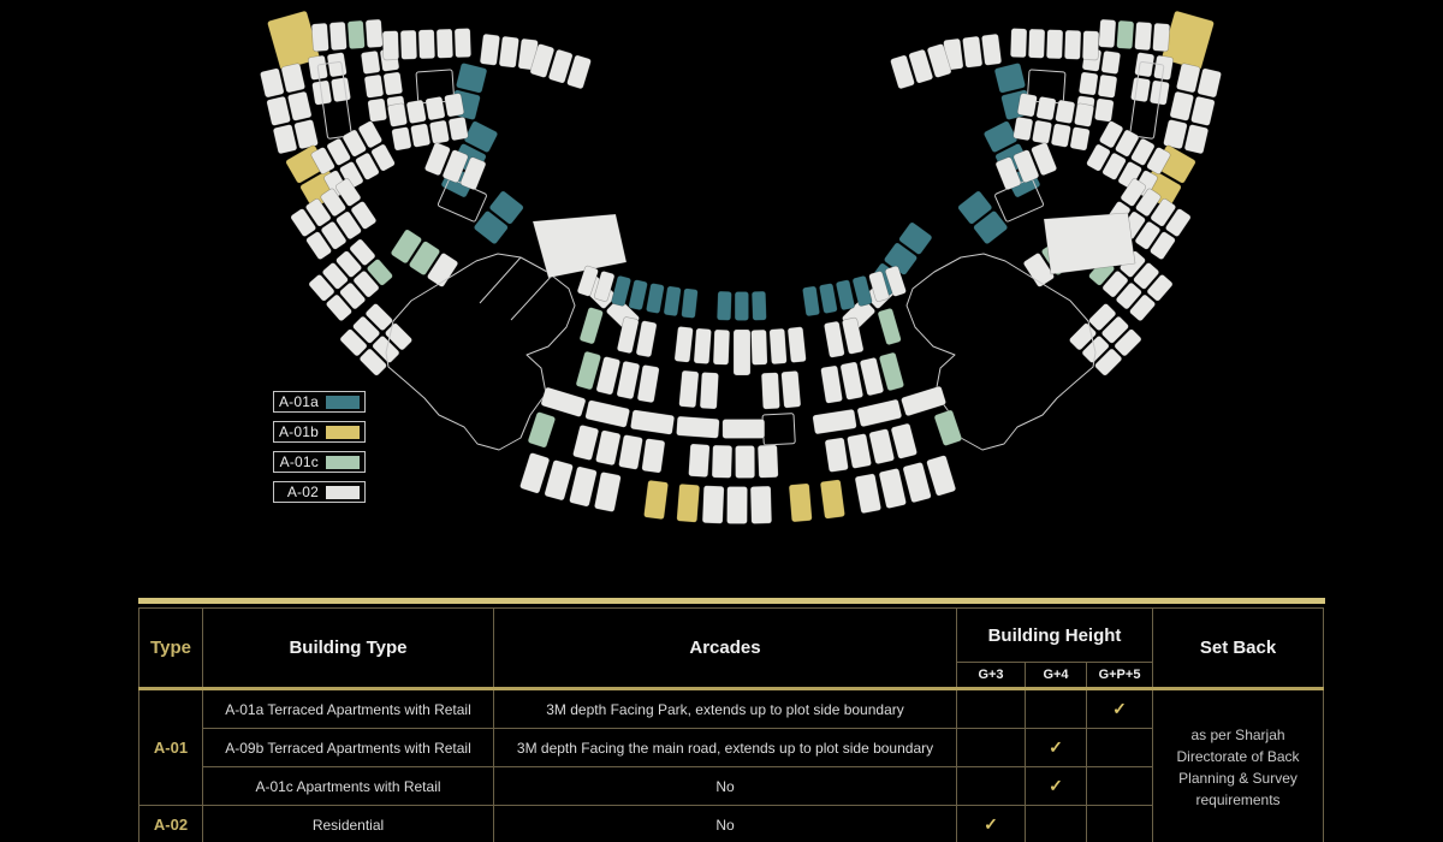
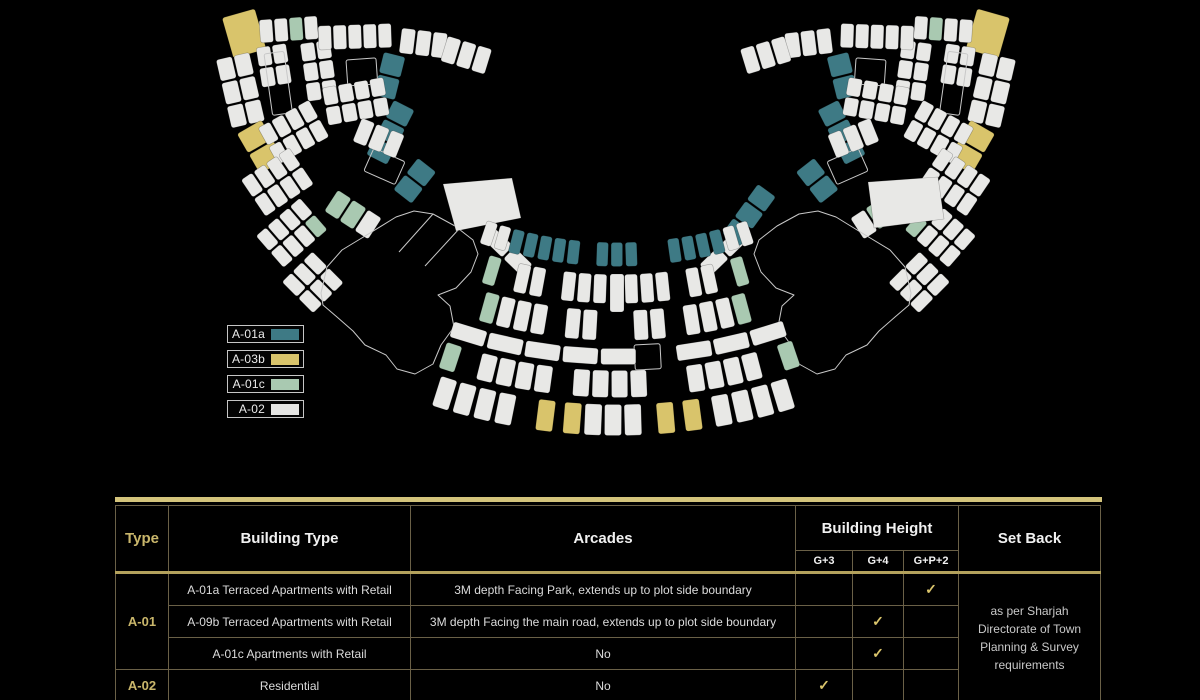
  A-01a
- A-01b
+ A-03b
  A-01c
  A-02
  Type	Building Type	Arcades	Building Height	Set Back
- G+3	G+4	G+P+5
+ G+3	G+4	G+P+2
- A-01	A-01a Terraced Apartments with Retail	3M depth Facing Park, extends up to plot side boundary			✓	as per Sharjah Directorate of Back Planning & Survey requirements
+ A-01	A-01a Terraced Apartments with Retail	3M depth Facing Park, extends up to plot side boundary			✓	as per Sharjah Directorate of Town Planning & Survey requirements
  A-09b Terraced Apartments with Retail	3M depth Facing the main road, extends up to plot side boundary		✓
  A-01c Apartments with Retail	No		✓
  A-02	Residential	No	✓
